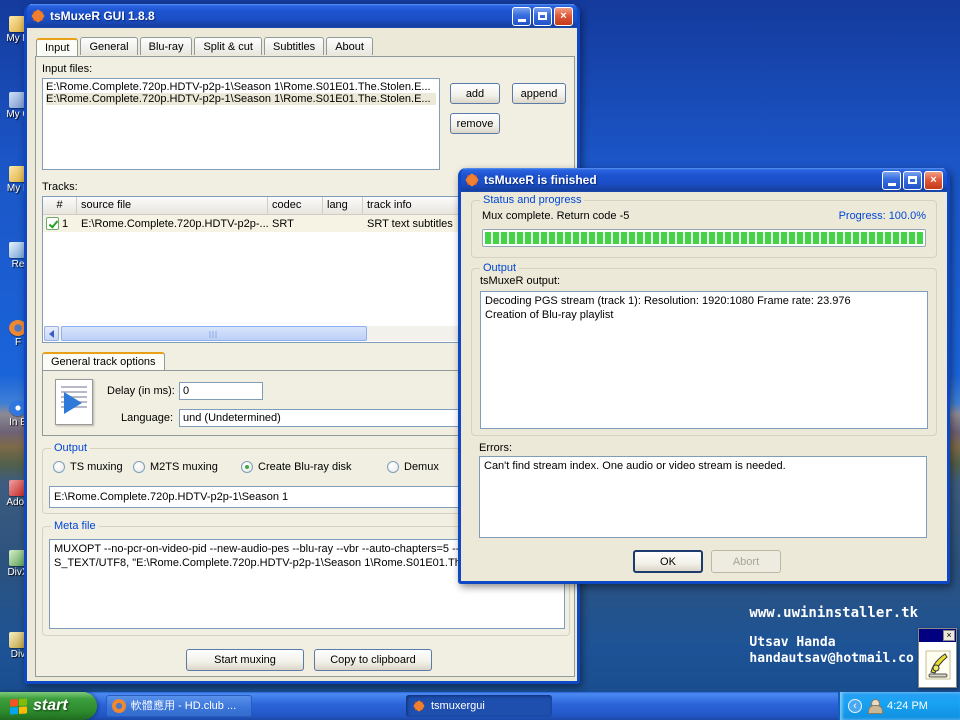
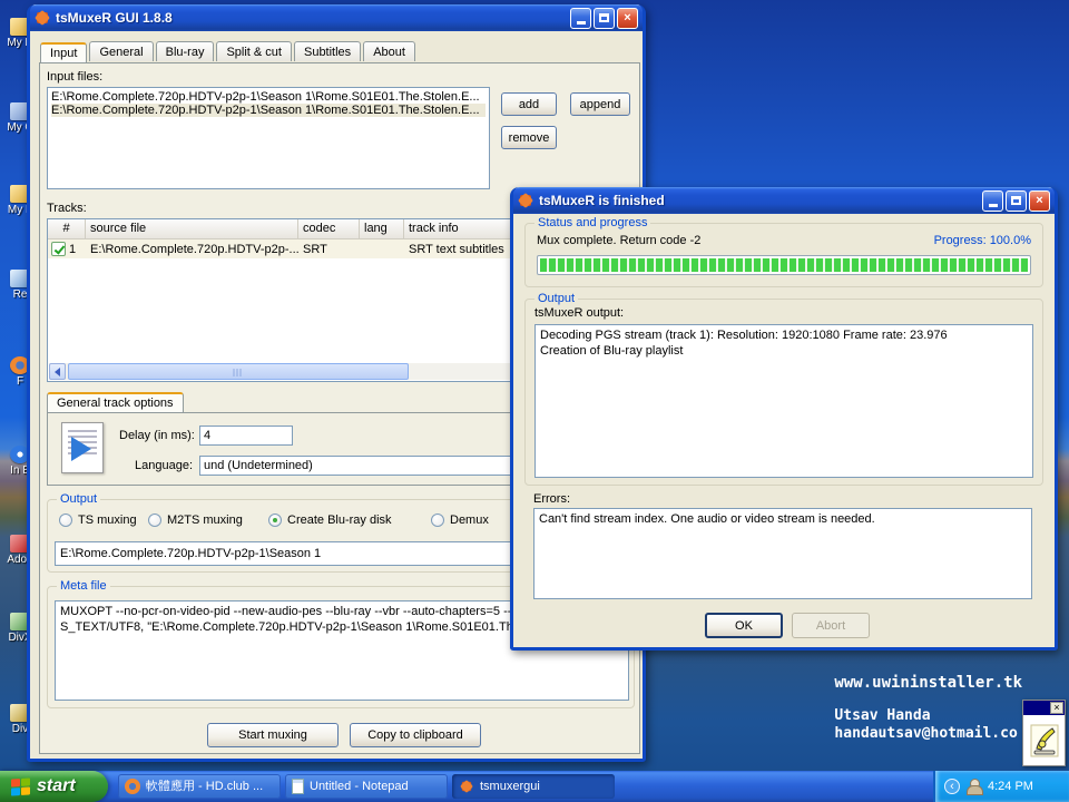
  Re
  F
  Ado
  Div
  Div
  www.uwininstaller.tk
  Utsav Handa
  handautsav@hotmail.co
  ×
  tsMuxeR GUI 1.8.8
  ×
  Input General Blu-ray Split & cut Subtitles About
  Input files:
  E:\Rome.Complete.720p.HDTV-p2p-1\Season 1\Rome.S01E01.The.Stolen.E...
  E:\Rome.Complete.720p.HDTV-p2p-1\Season 1\Rome.S01E01.The.Stolen.E...
  add
  append
  remove
  Tracks:
  #
  source file
  codec
  lang
  track info
  1
  E:\Rome.Complete.720p.HDTV-p2p-...
  SRT
  SRT text subtitles
  General track options
  Delay (in ms):
- 0
+ 4
  Language:
  und (Undetermined)
  Output
  TS muxing
  M2TS muxing
  Create Blu-ray disk
  Demux
  E:\Rome.Complete.720p.HDTV-p2p-1\Season 1
  Meta file
  MUXOPT --no-pcr-on-video-pid --new-audio-pes --blu-ray --vbr --auto-chapters=5 -
  S_TEXT/UTF8, "E:\Rome.Complete.720p.HDTV-p2p-1\Season 1\Rome.S01E01.T
  Start muxing
  Copy to clipboard
  tsMuxeR is finished
  ×
  Status and progress
- Mux complete. Return code -5
+ Mux complete. Return code -2
  Progress: 100.0%
  Output
  tsMuxeR output:
  Decoding PGS stream (track 1): Resolution: 1920:1080 Frame rate: 23.976
  Creation of Blu-ray playlist
  Errors:
  Can't find stream index. One audio or video stream is needed.
  OK
  Abort
  start
  軟體應用 - HD.club ...
+ Untitled - Notepad
  tsmuxergui
  ‹
  4:24 PM
